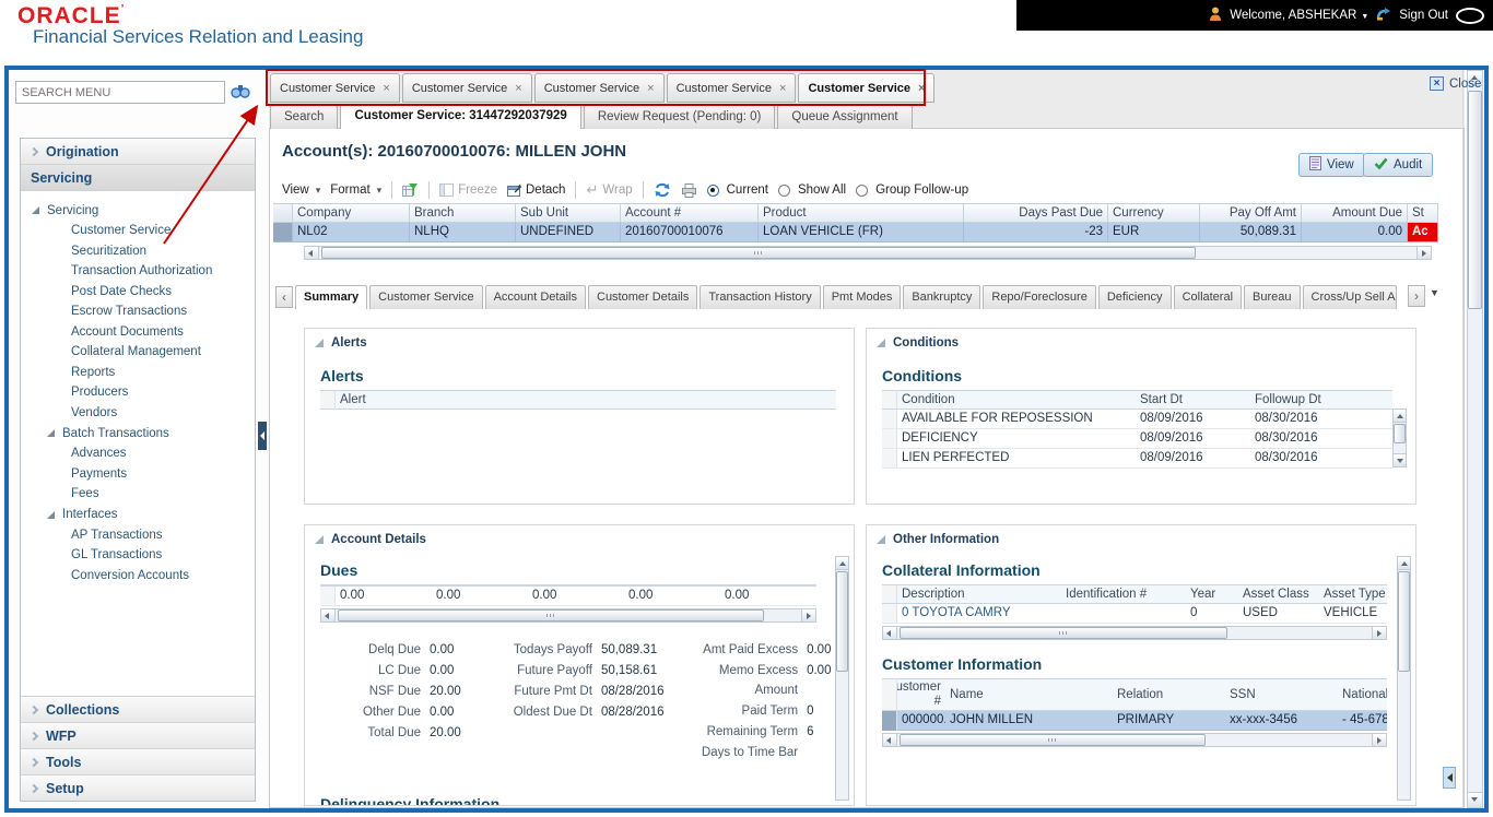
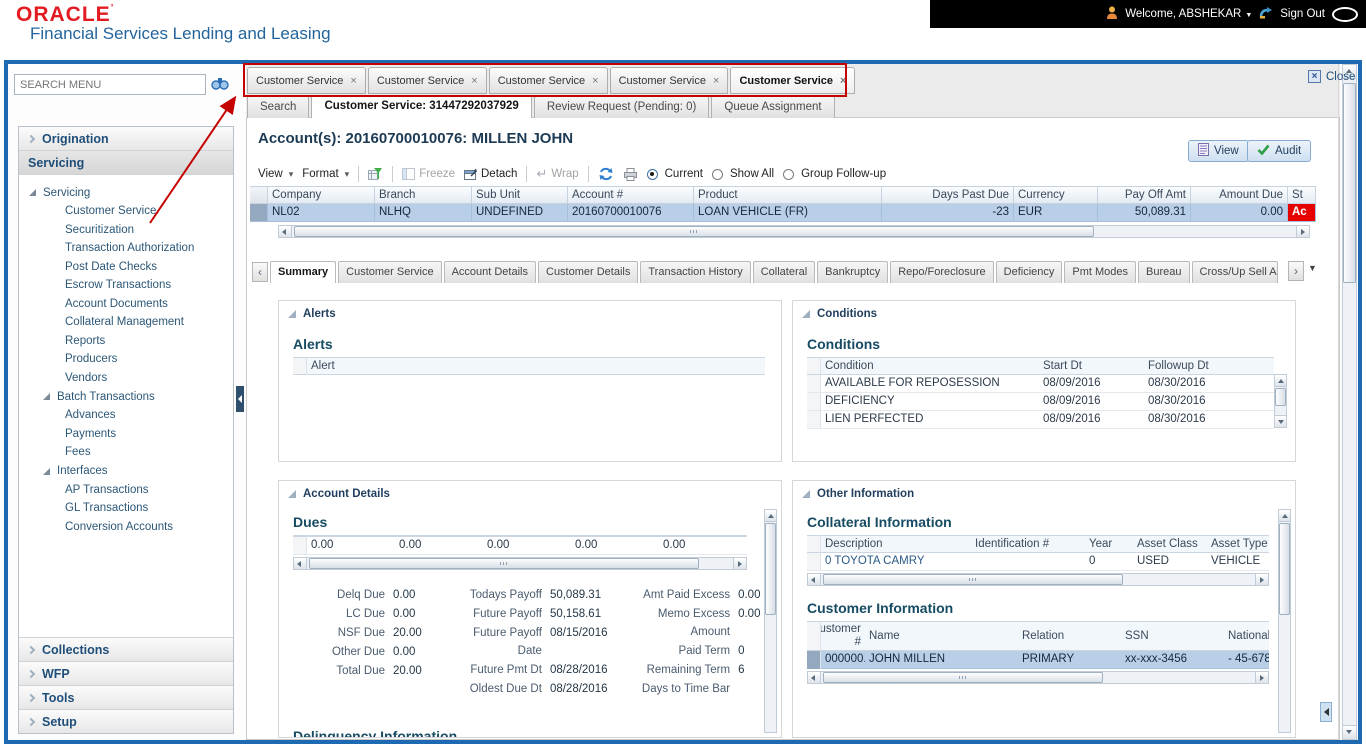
  ORACLE’
- Financial Services Relation and Leasing
+ Financial Services Lending and Leasing
  Welcome, ABSHEKAR
  Sign Out
  SEARCH MENU
  Origination
  Servicing
  Servicing
  Customer Service
  Securitization
  Transaction Authorization
  Post Date Checks
  Escrow Transactions
  Account Documents
  Collateral Management
  Reports
  Producers
  Vendors
  Batch Transactions
  Advances
  Payments
  Fees
  Interfaces
  AP Transactions
  GL Transactions
  Conversion Accounts
  Collections
  WFP
  Tools
  Setup
  Customer Service
  Customer Service
  Customer Service
  Customer Service
  Customer Service
  Search
  Customer Service: 31447292037929
  Review Request (Pending: 0)
  Queue Assignment
  Close
  Account(s): 20160700010076: MILLEN JOHN
  View
  Audit
  View
  Format
  Freeze
  Detach
  ↵
  Wrap
  Current
  Show All
  Group Follow-up
  Company
  Branch
  Sub Unit
  Account #
  Product
  Days Past Due
  Currency
  Pay Off Amt
  Amount Due
  St
  NL02
  NLHQ
  UNDEFINED
  20160700010076
  LOAN VEHICLE (FR)
  -23
  EUR
  50,089.31
  0.00
  Ac
  ‹
  Summary
  Customer Service
  Account Details
  Customer Details
  Transaction History
- Pmt Modes
+ Collateral
  Bankruptcy
  Repo/Foreclosure
  Deficiency
- Collateral
+ Pmt Modes
  Bureau
  Cross/Up Sell A
  ›
  ▼
  Alerts
  Alerts
  Alert
  Conditions
  Conditions
  Condition
  Start Dt
  Followup Dt
  AVAILABLE FOR REPOSESSION
  08/09/2016
  08/30/2016
  DEFICIENCY
  08/09/2016
  08/30/2016
  LIEN PERFECTED
  08/09/2016
  08/30/2016
  Account Details
  Dues
  0.00
  0.00
  0.00
  0.00
  0.00
  Delq Due
  0.00
  LC Due
  0.00
  NSF Due
  20.00
  Other Due
  0.00
  Total Due
  20.00
  Todays Payoff
  50,089.31
  Future Payoff
  50,158.61
+ Future Payoff Date
+ 08/15/2016
  Future Pmt Dt
  08/28/2016
  Oldest Due Dt
  08/28/2016
  Amt Paid Excess
  0.00
  Memo Excess Amount
  0.00
  Paid Term
  0
  Remaining Term
  6
  Days to Time Bar
  Delinquency Information
  Other Information
  Collateral Information
  Description
  Identification #
  Year
  Asset Class
  Asset Type
  0 TOYOTA CAMRY
  0
  USED
  VEHICLE
  Customer Information
  ustomer #
  Name
  Relation
  SSN
  National
  JOHN MILLEN
  PRIMARY
  xx-xxx-3456
  - 45-678
